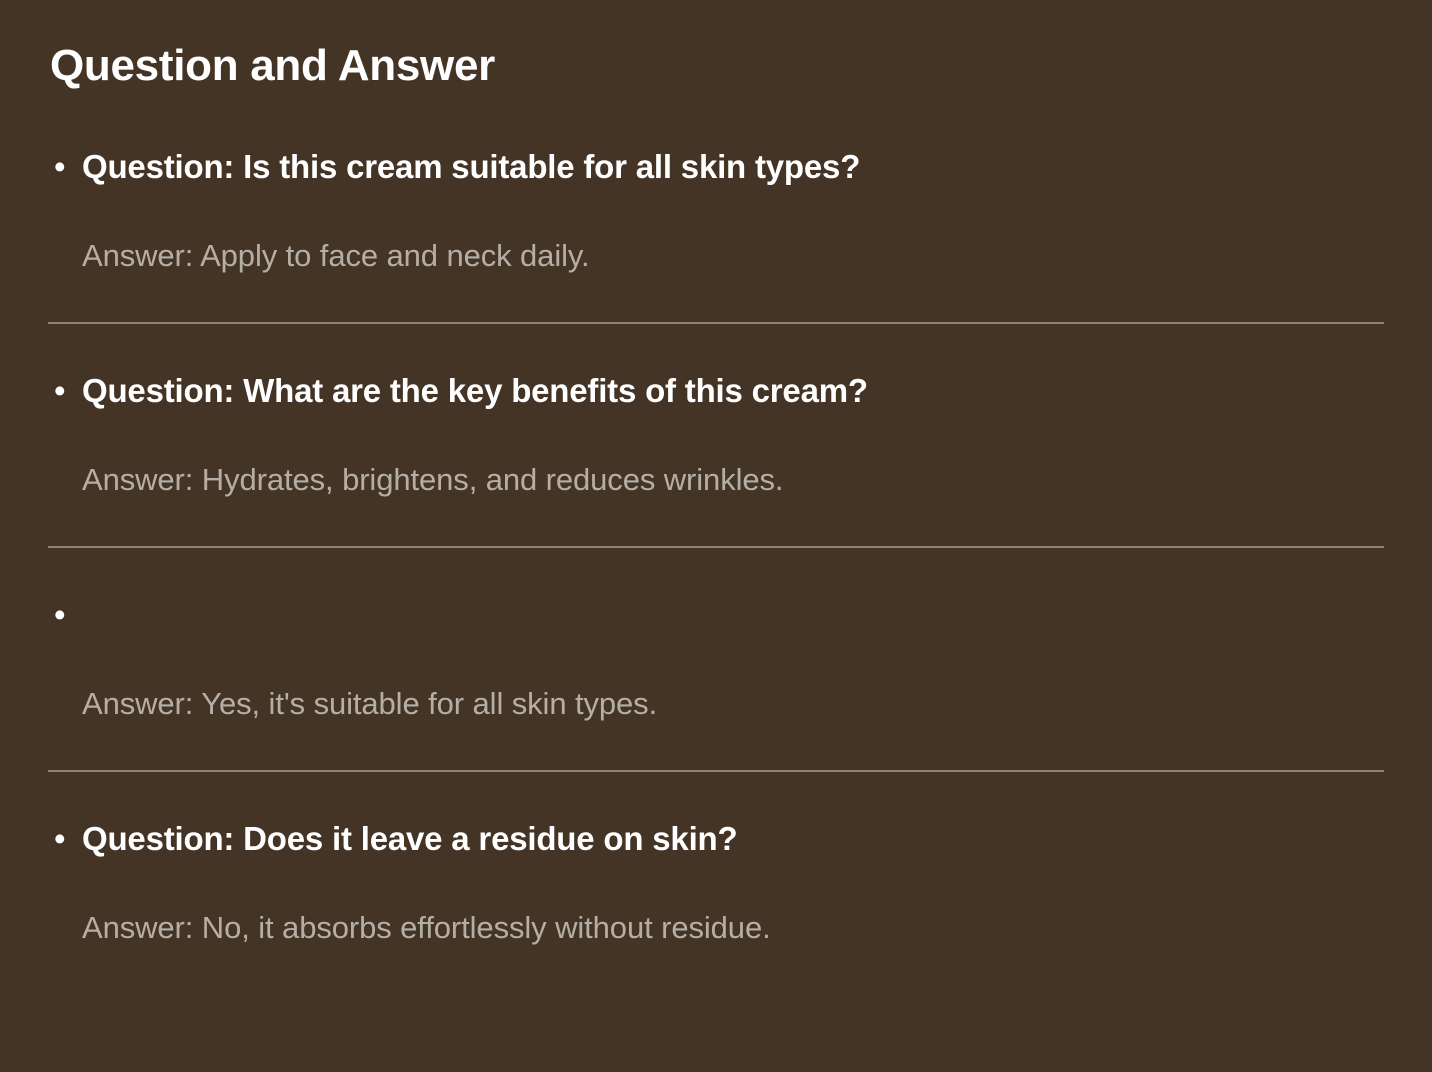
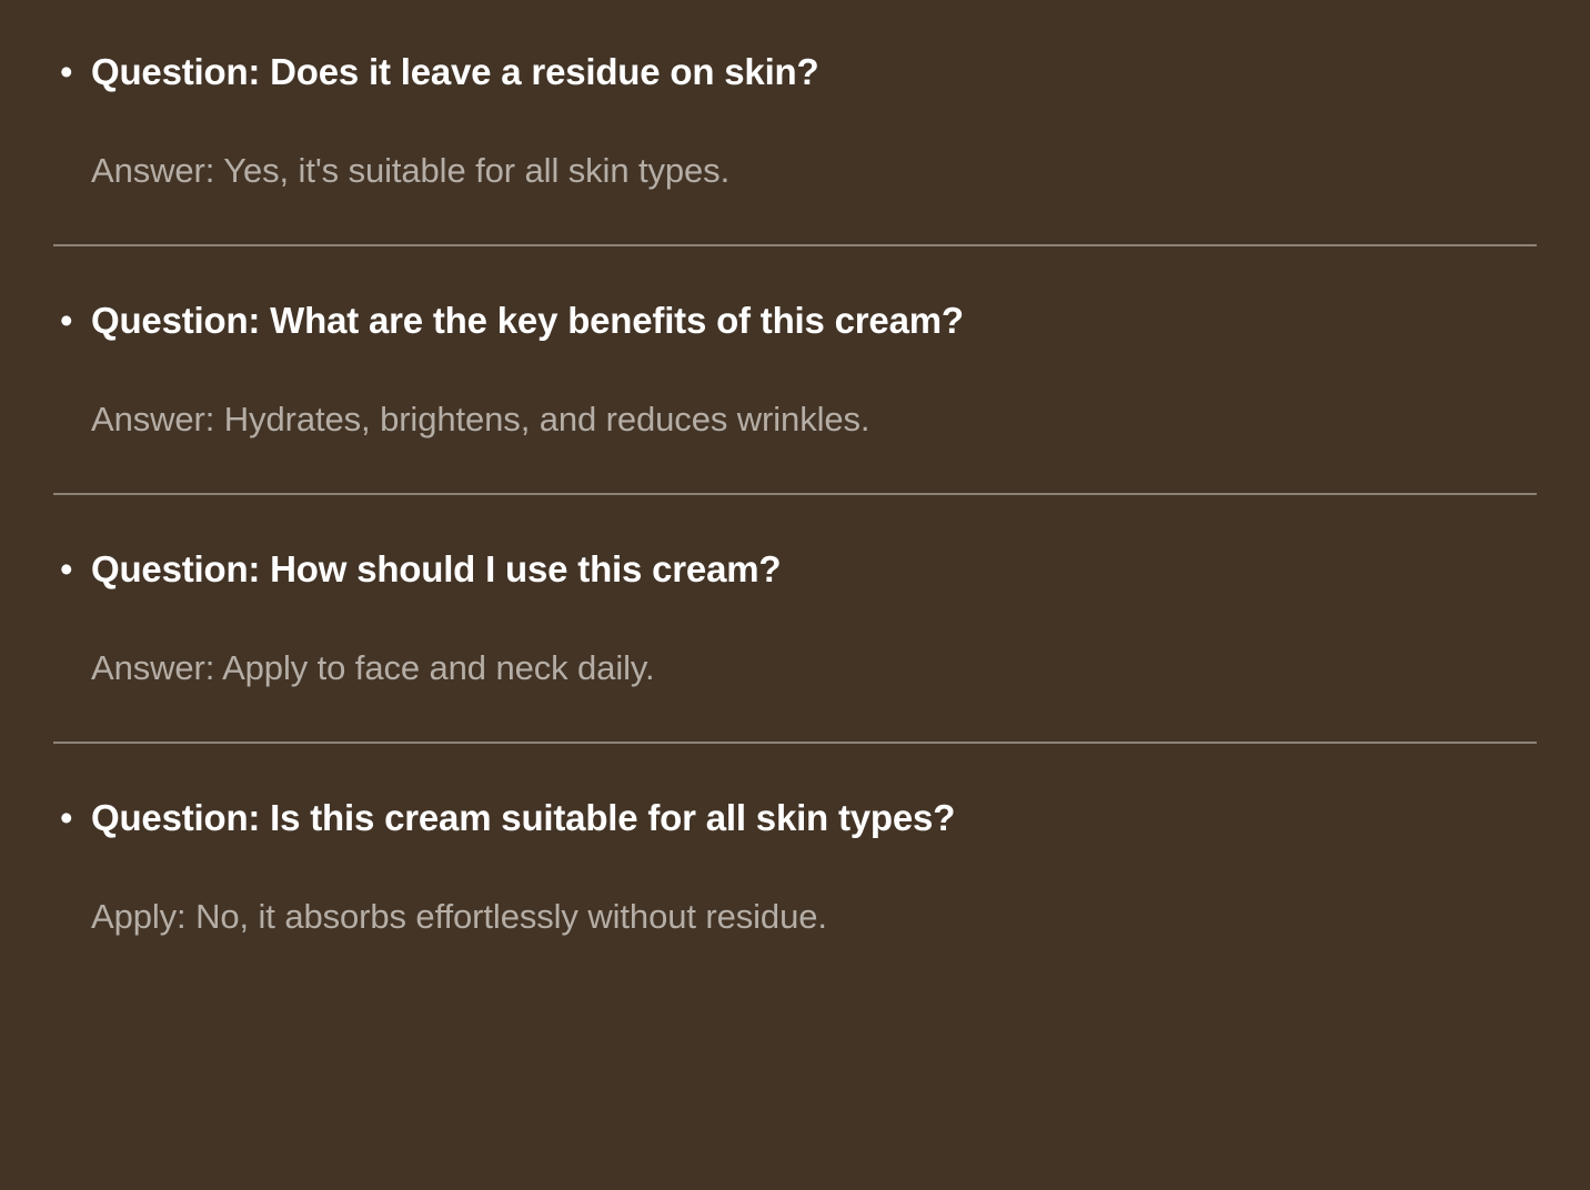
- Question and Answer
  •
- Question: Is this cream suitable for all skin types?
+ Question: Does it leave a residue on skin?
- Answer: Apply to face and neck daily.
+ Answer: Yes, it's suitable for all skin types.
  •
  Question: What are the key benefits of this cream?
  Answer: Hydrates, brightens, and reduces wrinkles.
  •
+ Question: How should I use this cream?
- Answer: Yes, it's suitable for all skin types.
+ Answer: Apply to face and neck daily.
  •
- Question: Does it leave a residue on skin?
+ Question: Is this cream suitable for all skin types?
- Answer: No, it absorbs effortlessly without residue.
+ Apply: No, it absorbs effortlessly without residue.
